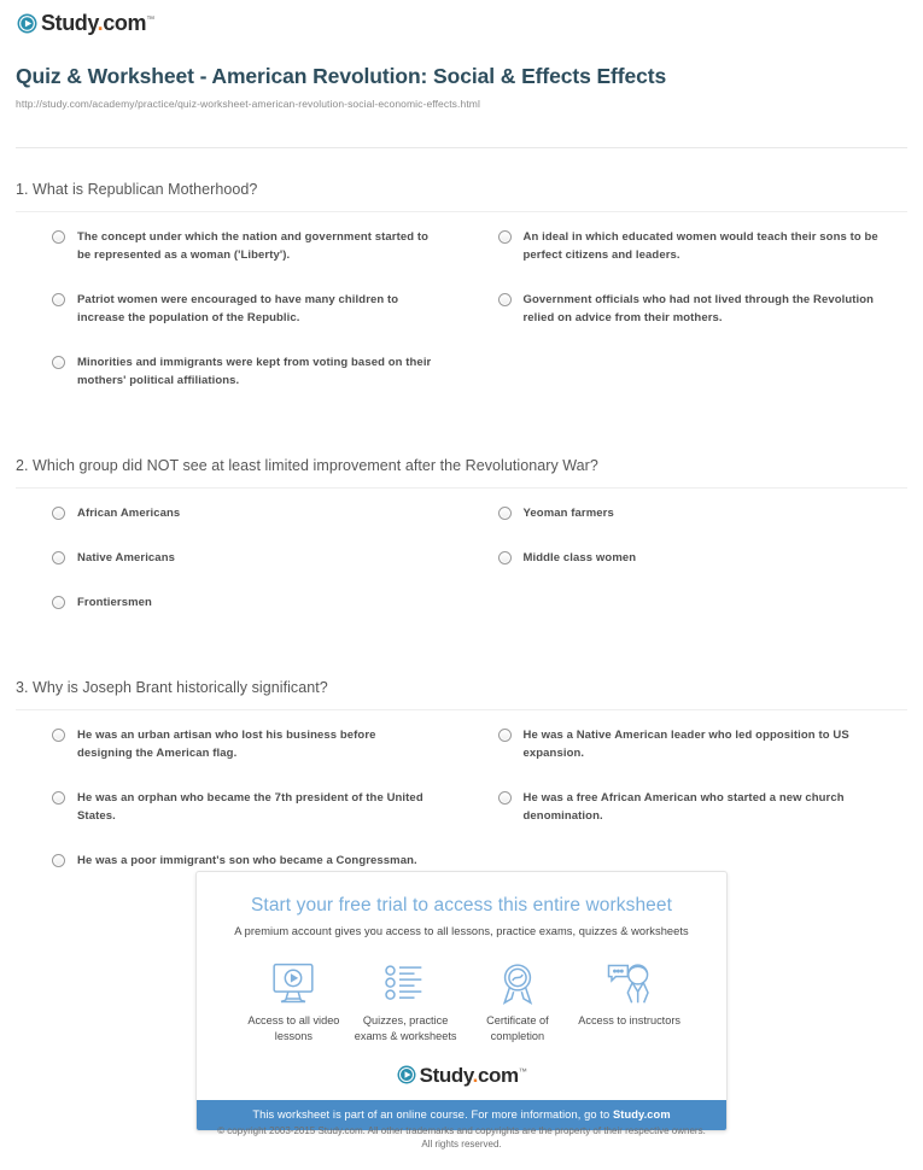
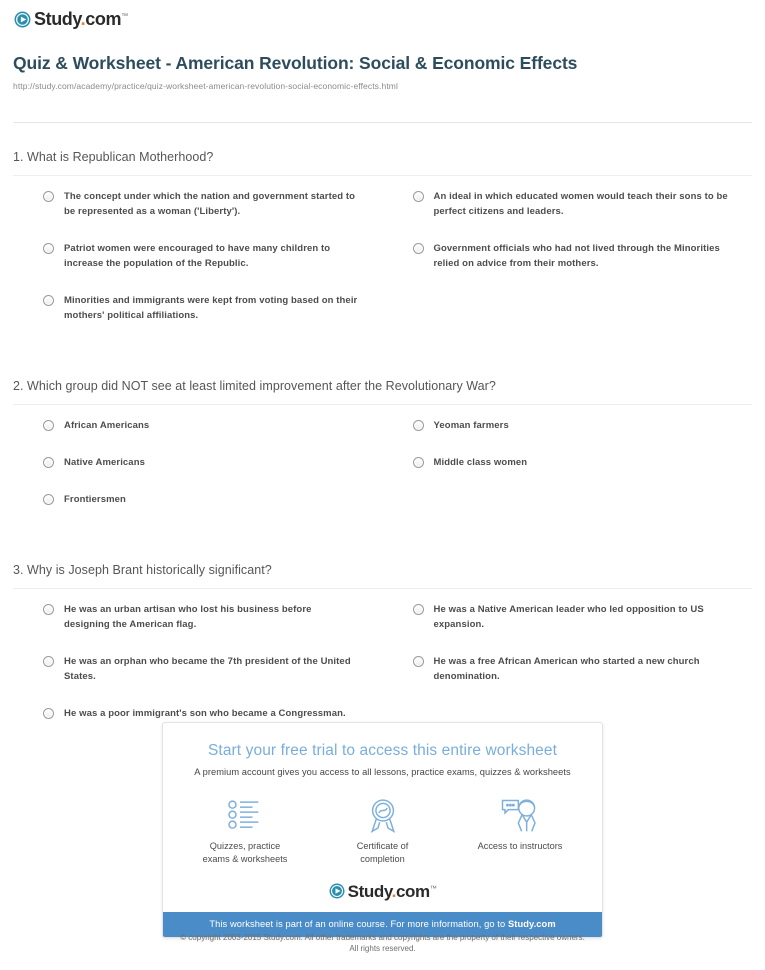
  Study.com
- Quiz & Worksheet - American Revolution: Social & Effects Effects
+ Quiz & Worksheet - American Revolution: Social & Economic Effects
  http://study.com/academy/practice/quiz-worksheet-american-revolution-social-economic-effects.html
  1. What is Republican Motherhood?
  The concept under which the nation and government started to be represented as a woman ('Liberty').
  An ideal in which educated women would teach their sons to be perfect citizens and leaders.
  Patriot women were encouraged to have many children to increase the population of the Republic.
- Government officials who had not lived through the Revolution relied on advice from their mothers.
+ Government officials who had not lived through the Minorities relied on advice from their mothers.
  Minorities and immigrants were kept from voting based on their mothers' political affiliations.
  2. Which group did NOT see at least limited improvement after the Revolutionary War?
  African Americans
  Yeoman farmers
  Native Americans
  Middle class women
  Frontiersmen
  3. Why is Joseph Brant historically significant?
  He was an urban artisan who lost his business before designing the American flag.
  He was a Native American leader who led opposition to US expansion.
  He was an orphan who became the 7th president of the United States.
  He was a free African American who started a new church denomination.
  He was a poor immigrant's son who became a Congressman.
  Start your free trial to access this entire worksheet
  A premium account gives you access to all lessons, practice exams, quizzes & worksheets
- Access to all video lessons
  Quizzes, practice exams & worksheets
  Certificate of completion
  Access to instructors
  Study.com
  This worksheet is part of an online course. For more information, go to Study.com
  © copyright 2003-2015 Study.com. All other trademarks and copyrights are the property of their respective owners.
  All rights reserved.
